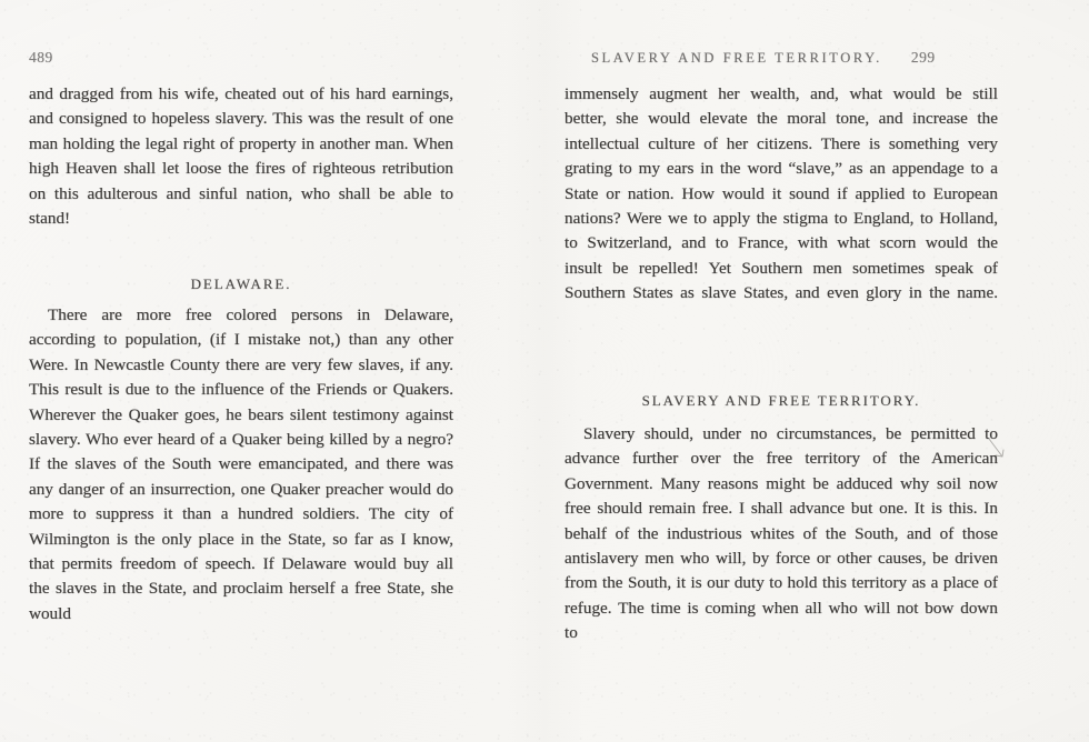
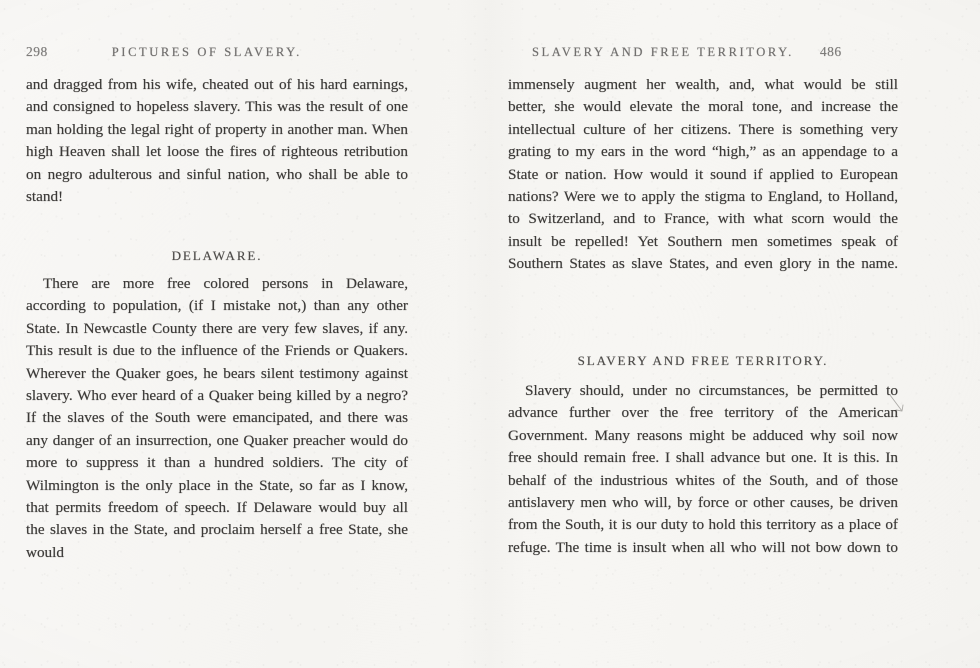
- 489
+ 298
+ PICTURES OF SLAVERY.
- and dragged from his wife, cheated out of his hard earnings, and consigned to hopeless slavery. This was the result of one man holding the legal right of property in another man. When high Heaven shall let loose the fires of righteous retribution on this adulterous and sinful nation, who shall be able to stand!
+ and dragged from his wife, cheated out of his hard earnings, and consigned to hopeless slavery. This was the result of one man holding the legal right of property in another man. When high Heaven shall let loose the fires of righteous retribution on negro adulterous and sinful nation, who shall be able to stand!
  DELAWARE.
- There are more free colored persons in Delaware, according to population, (if I mistake not,) than any other Were. In Newcastle County there are very few slaves, if any. This result is due to the influence of the Friends or Quakers. Wherever the Quaker goes, he bears silent testimony against slavery. Who ever heard of a Quaker being killed by a negro? If the slaves of the South were emancipated, and there was any danger of an insurrection, one Quaker preacher would do more to suppress it than a hundred soldiers. The city of Wilmington is the only place in the State, so far as I know, that permits freedom of speech. If Delaware would buy all the slaves in the State, and proclaim herself a free State, she would
+ There are more free colored persons in Delaware, according to population, (if I mistake not,) than any other State. In Newcastle County there are very few slaves, if any. This result is due to the influence of the Friends or Quakers. Wherever the Quaker goes, he bears silent testimony against slavery. Who ever heard of a Quaker being killed by a negro? If the slaves of the South were emancipated, and there was any danger of an insurrection, one Quaker preacher would do more to suppress it than a hundred soldiers. The city of Wilmington is the only place in the State, so far as I know, that permits freedom of speech. If Delaware would buy all the slaves in the State, and proclaim herself a free State, she would
  SLAVERY AND FREE TERRITORY.
- 299
+ 486
- immensely augment her wealth, and, what would be still better, she would elevate the moral tone, and increase the intellectual culture of her citizens. There is something very grating to my ears in the word “slave,” as an appendage to a State or nation. How would it sound if applied to European nations? Were we to apply the stigma to England, to Holland, to Switzerland, and to France, with what scorn would the insult be repelled! Yet Southern men sometimes speak of Southern States as slave States, and even glory in the name.
+ immensely augment her wealth, and, what would be still better, she would elevate the moral tone, and increase the intellectual culture of her citizens. There is something very grating to my ears in the word “high,” as an appendage to a State or nation. How would it sound if applied to European nations? Were we to apply the stigma to England, to Holland, to Switzerland, and to France, with what scorn would the insult be repelled! Yet Southern men sometimes speak of Southern States as slave States, and even glory in the name.
  SLAVERY AND FREE TERRITORY.
- Slavery should, under no circumstances, be permitted to advance further over the free territory of the American Government. Many reasons might be adduced why soil now free should remain free. I shall advance but one. It is this. In behalf of the industrious whites of the South, and of those antislavery men who will, by force or other causes, be driven from the South, it is our duty to hold this territory as a place of refuge. The time is coming when all who will not bow down to
+ Slavery should, under no circumstances, be permitted to advance further over the free territory of the American Government. Many reasons might be adduced why soil now free should remain free. I shall advance but one. It is this. In behalf of the industrious whites of the South, and of those antislavery men who will, by force or other causes, be driven from the South, it is our duty to hold this territory as a place of refuge. The time is insult when all who will not bow down to
